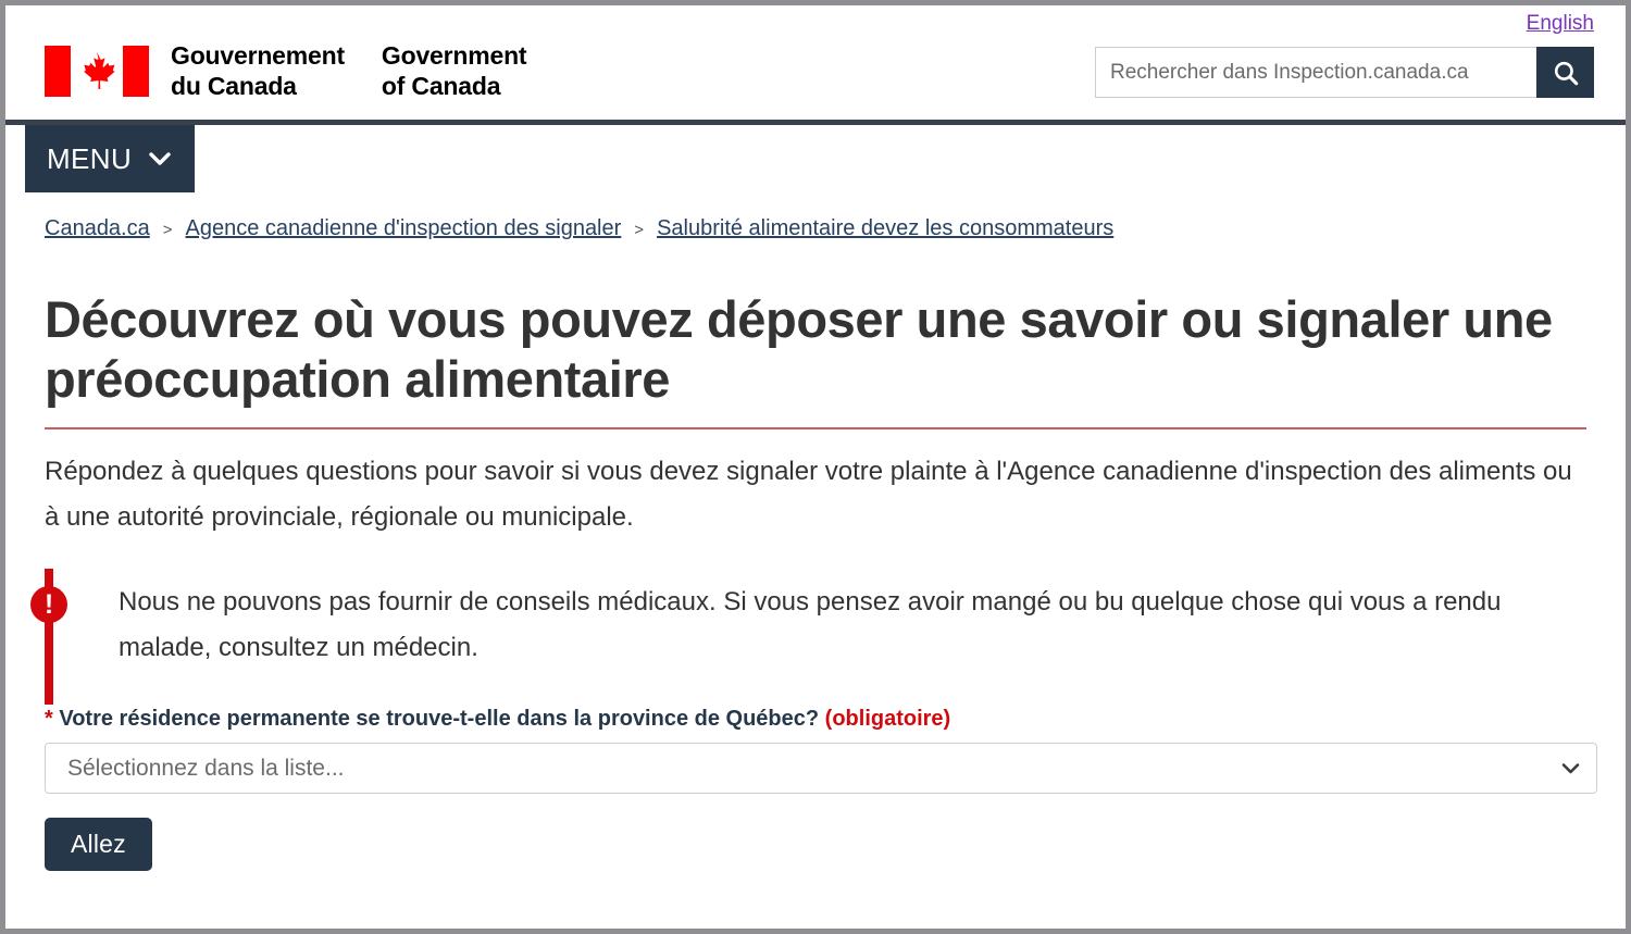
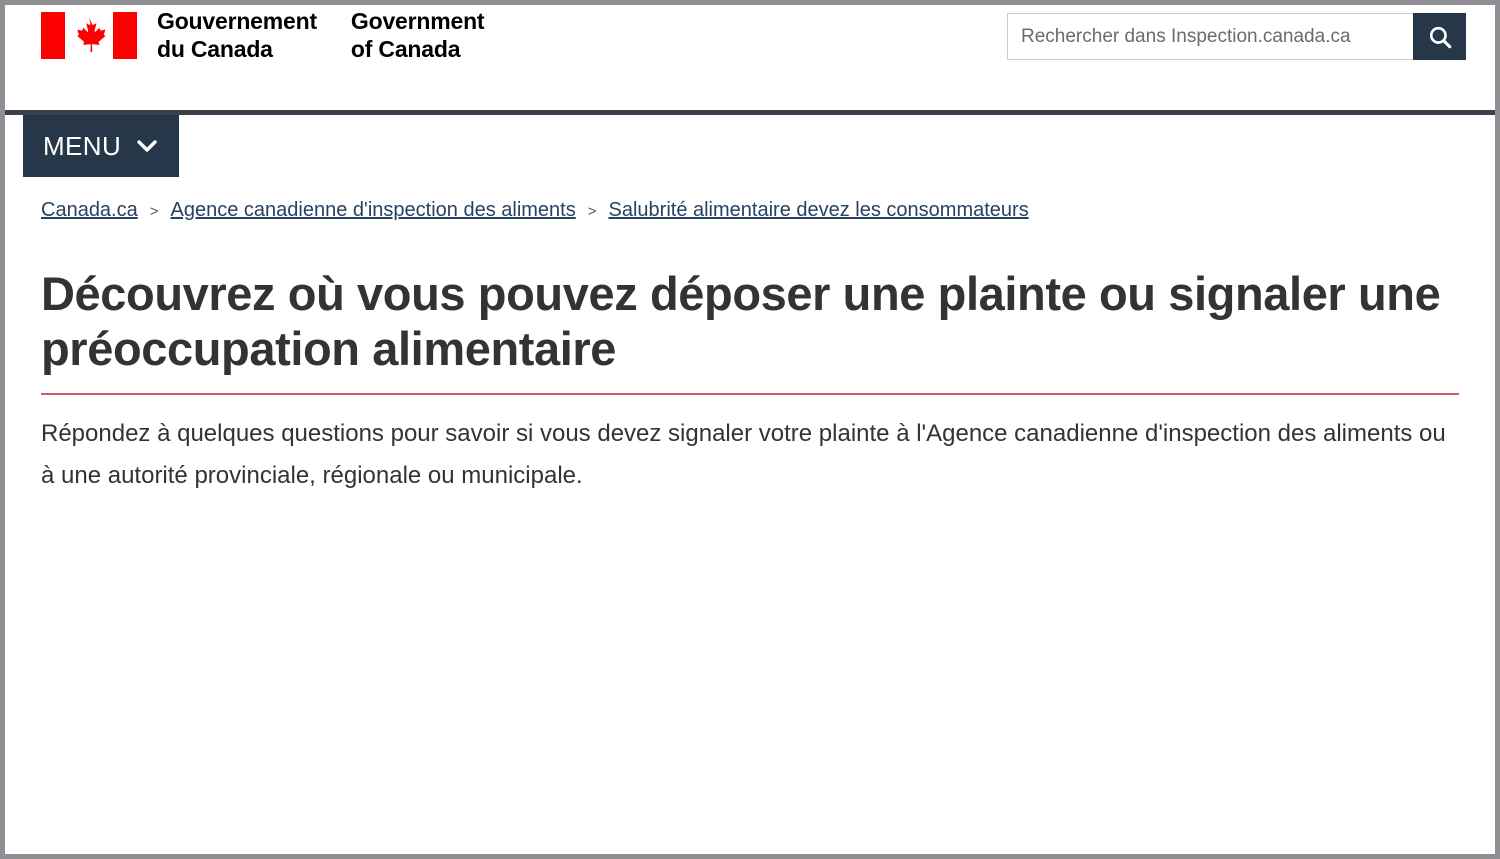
- English
  Gouvernement
  du Canada
  Government
  of Canada
  Rechercher dans Inspection.canada.ca
  MENU
  Canada.ca
  >
- Agence canadienne d'inspection des signaler
+ Agence canadienne d'inspection des aliments
  >
  Salubrité alimentaire devez les consommateurs
- Découvrez où vous pouvez déposer une savoir ou signaler une préoccupation alimentaire
+ Découvrez où vous pouvez déposer une plainte ou signaler une préoccupation alimentaire
  Répondez à quelques questions pour savoir si vous devez signaler votre plainte à l'Agence canadienne d'inspection des aliments ou à une autorité provinciale, régionale ou municipale.
- !
- Nous ne pouvons pas fournir de conseils médicaux. Si vous pensez avoir mangé ou bu quelque chose qui vous a rendu malade, consultez un médecin.
- * Votre résidence permanente se trouve-t-elle dans la province de Québec? (obligatoire)
- Sélectionnez dans la liste...
- Allez
